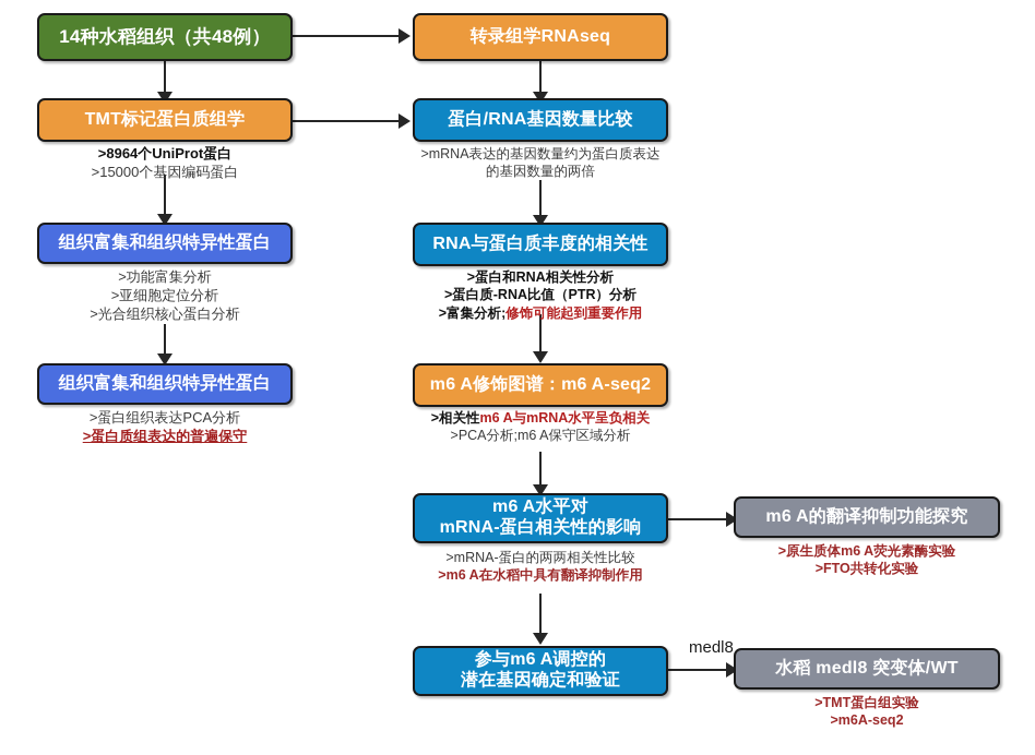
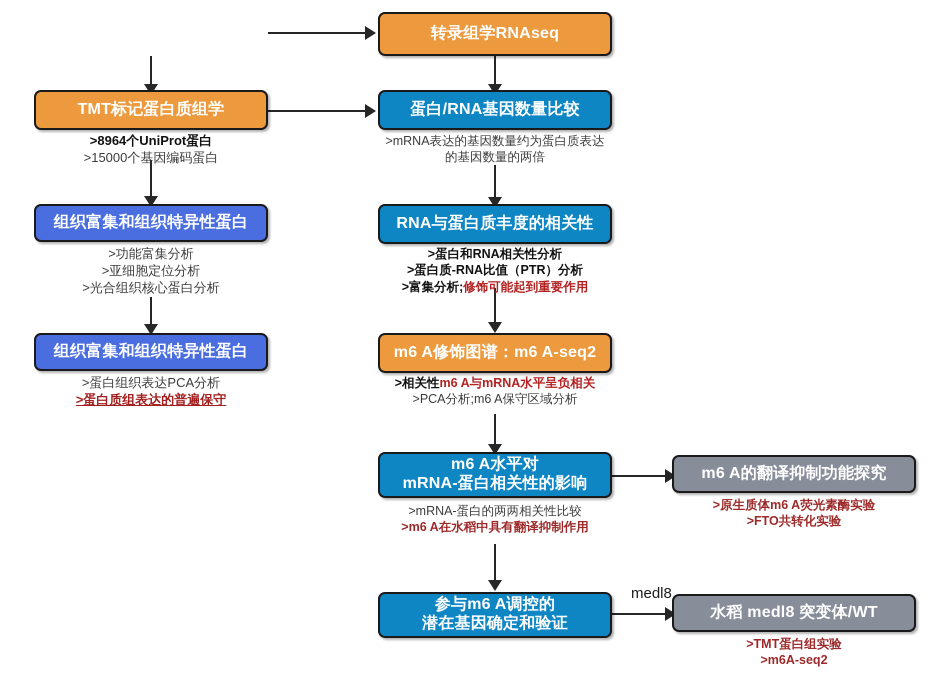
  medl8
- 14种水稻组织（共48例）
  TMT标记蛋白质组学
  >8964个UniProt蛋白
  >15000个基因编码蛋白
  组织富集和组织特异性蛋白
  >功能富集分析
  >亚细胞定位分析
  >光合组织核心蛋白分析
  组织富集和组织特异性蛋白
  >蛋白组织表达PCA分析
  >蛋白质组表达的普遍保守
  转录组学RNAseq
  蛋白/RNA基因数量比较
  >mRNA表达的基因数量约为蛋白质表达
  的基因数量的两倍
  RNA与蛋白质丰度的相关性
  >蛋白和RNA相关性分析
  >蛋白质-RNA比值（PTR）分析
  >富集分析;修饰可能起到重要作用
  m6 A修饰图谱：m6 A-seq2
  >相关性m6 A与mRNA水平呈负相关
  >PCA分析;m6 A保守区域分析
  m6 A水平对
  mRNA-蛋白相关性的影响
  >mRNA-蛋白的两两相关性比较
  >m6 A在水稻中具有翻译抑制作用
  参与m6 A调控的
  潜在基因确定和验证
  m6 A的翻译抑制功能探究
  >原生质体m6 A荧光素酶实验
  >FTO共转化实验
  水稻 medl8 突变体/WT
  >TMT蛋白组实验
  >m6A-seq2
